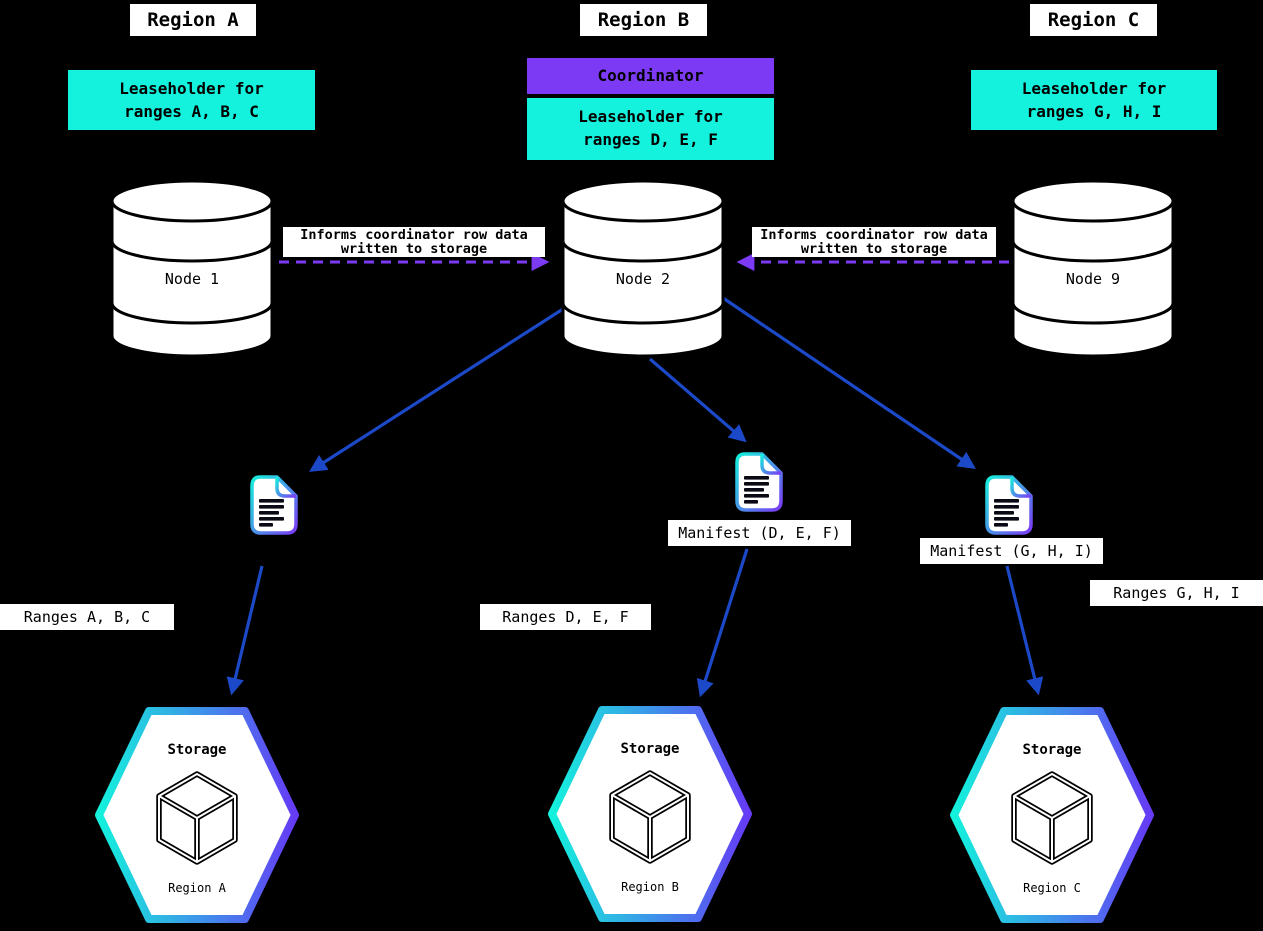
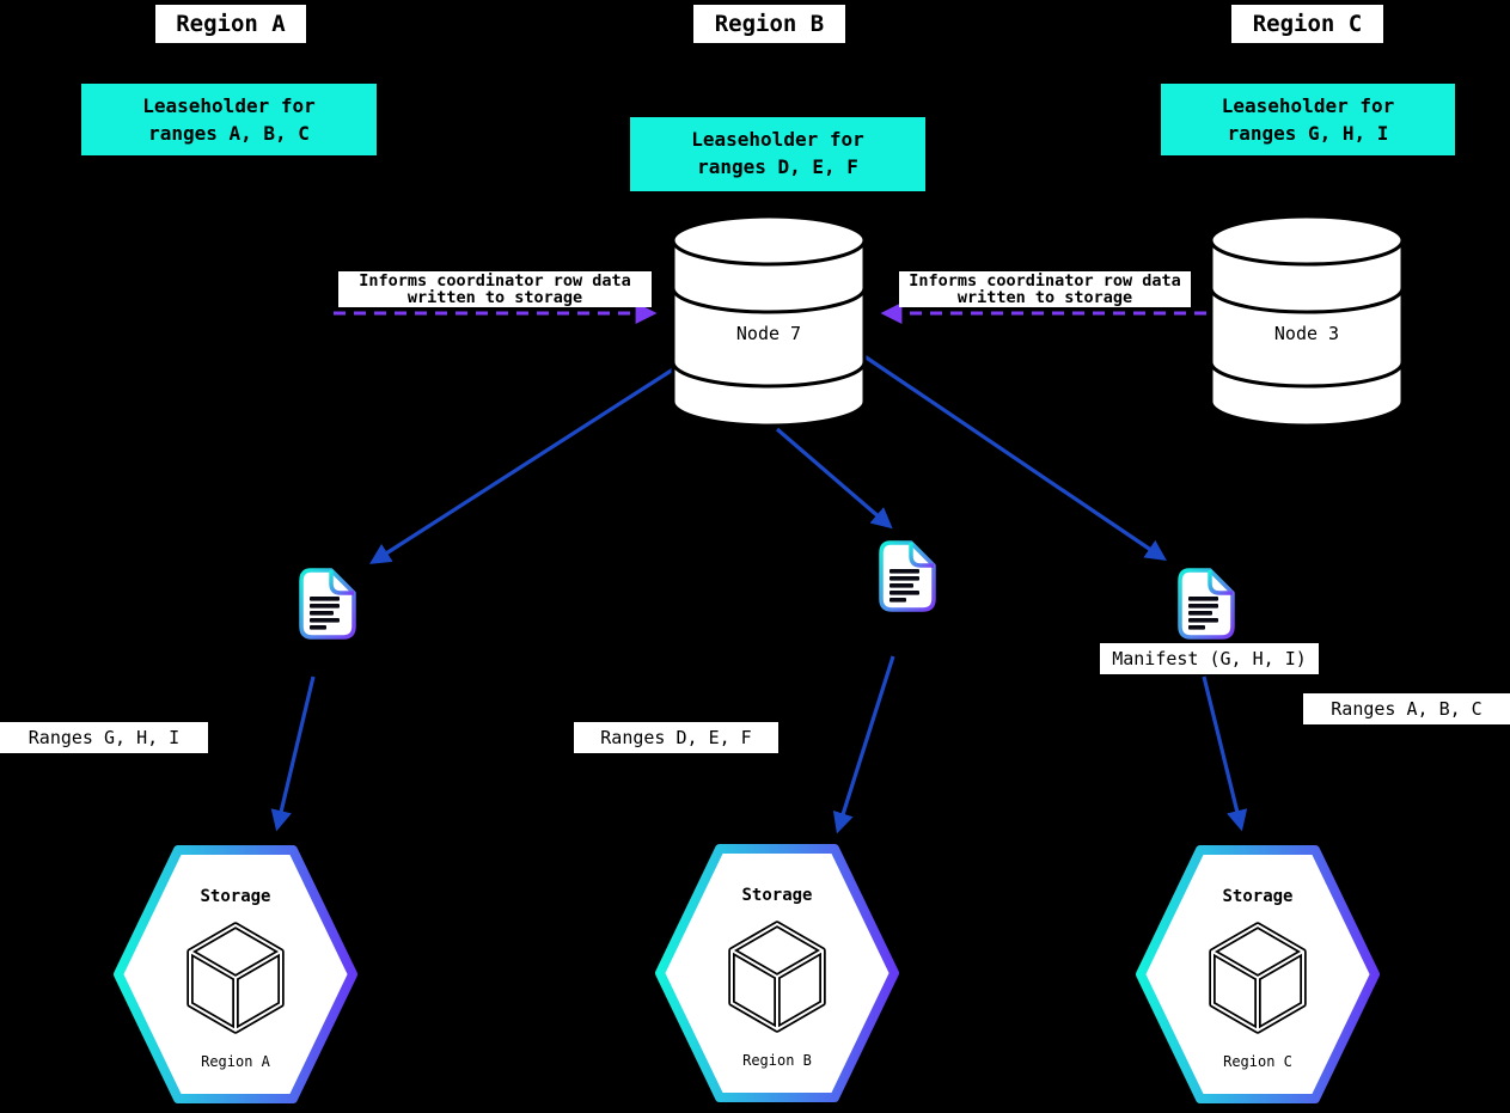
  Region A
  Region B
  Region C
  Leaseholder for
  ranges A, B, C
- Coordinator
  Leaseholder for
  ranges D, E, F
  Leaseholder for
  ranges G, H, I
  Informs coordinator row data
  written to storage
  Informs coordinator row data
  written to storage
- Node 1
- Node 2
+ Node 7
- Node 9
+ Node 3
- Manifest (D, E, F)
  Manifest (G, H, I)
- Ranges A, B, C
+ Ranges G, H, I
  Ranges D, E, F
- Ranges G, H, I
+ Ranges A, B, C
  Storage
  Region A
  Storage
  Region B
  Storage
  Region C
